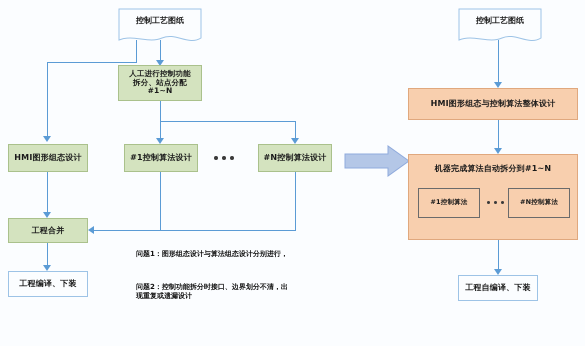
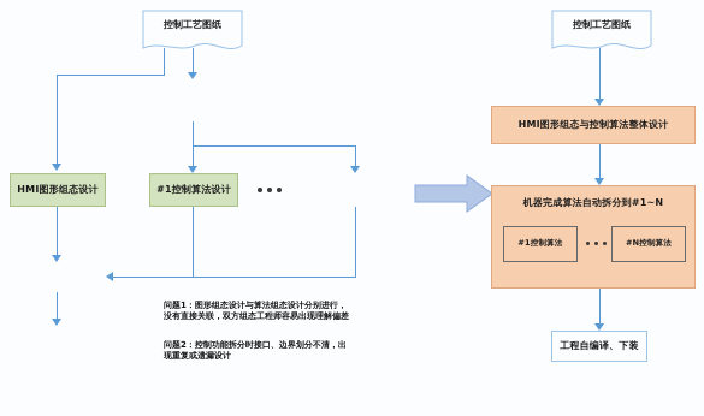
  控制工艺图纸
- 人工进行控制功能
- 拆分、站点分配
- #1~N
  HMI图形组态设计
  #1控制算法设计
- #N控制算法设计
- 工程合并
- 工程编译、下装
  问题1：图形组态设计与算法组态设计分别进行，
+ 没有直接关联，双方组态工程师容易出现理解偏差
  问题2：控制功能拆分时接口、边界划分不清，出
  现重复或遗漏设计
  控制工艺图纸
  HMI图形组态与控制算法整体设计
  机器完成算法自动拆分到#1~N
  #1控制算法
  #N控制算法
  工程自编译、下装
